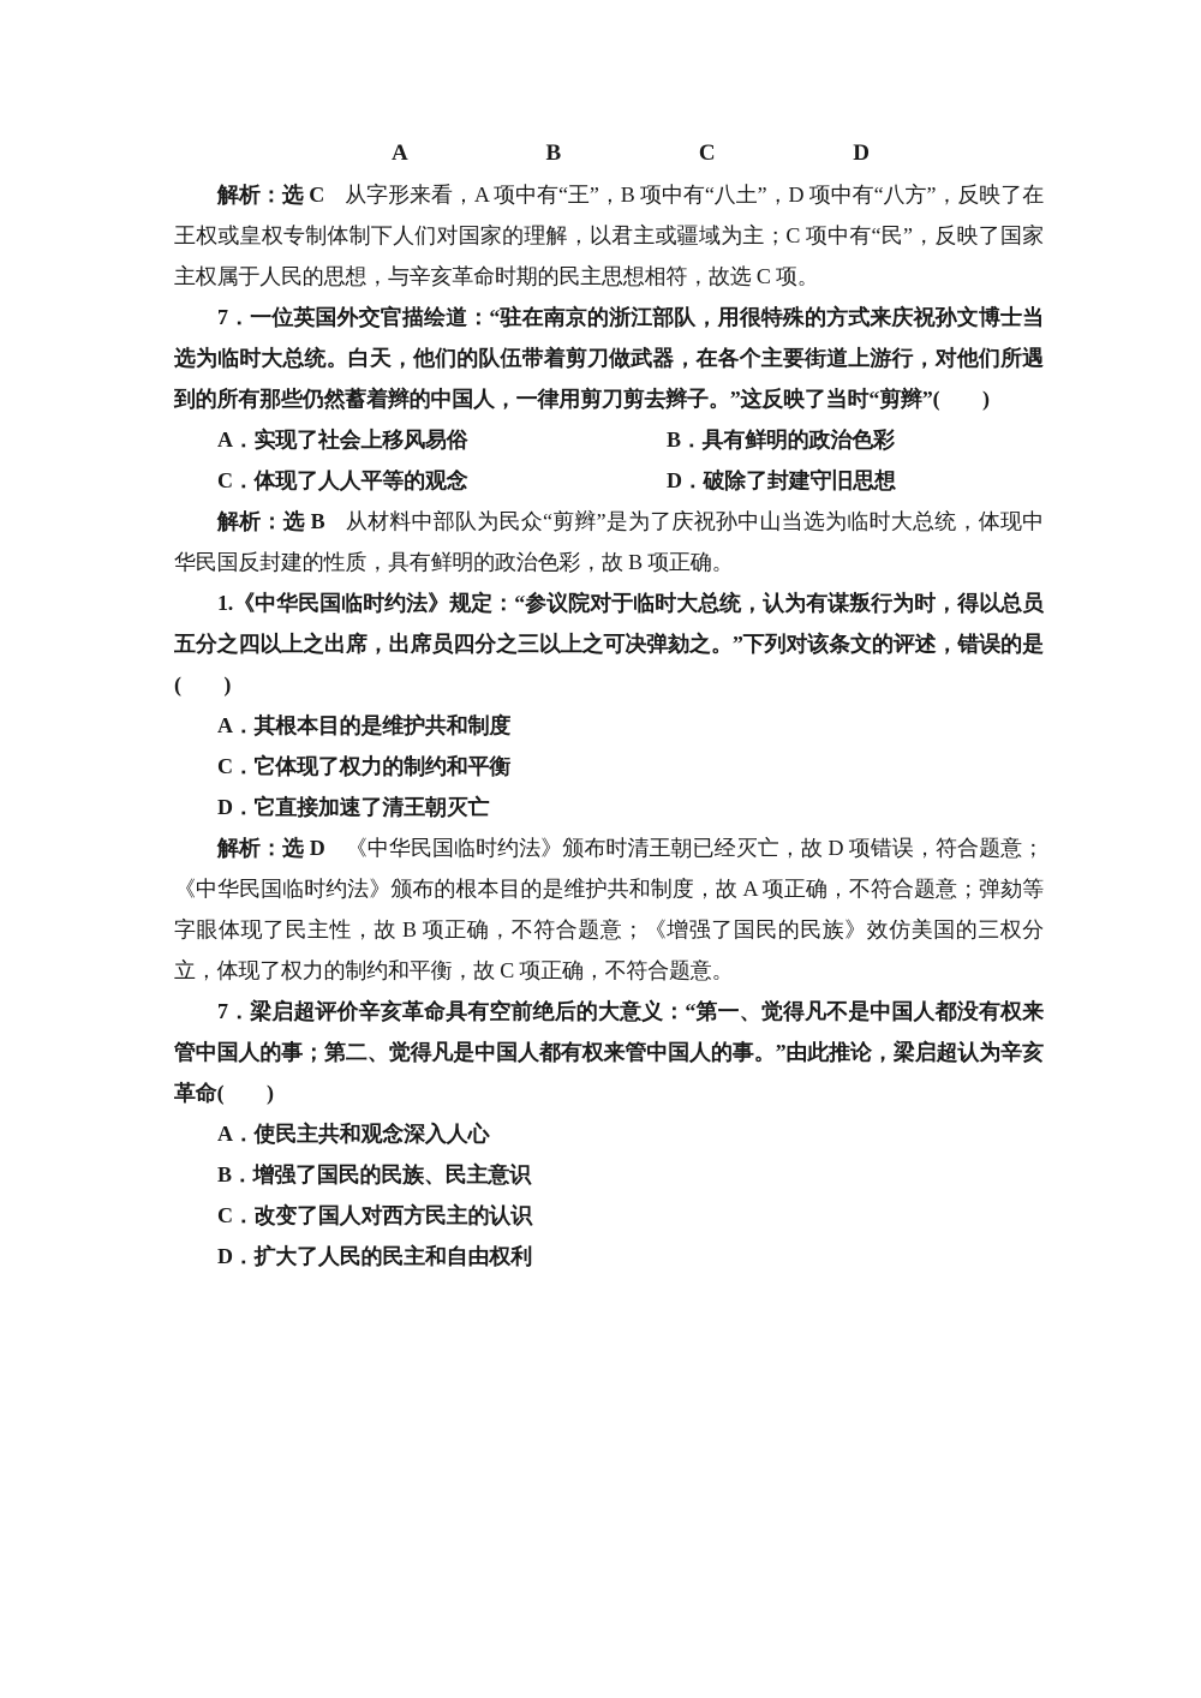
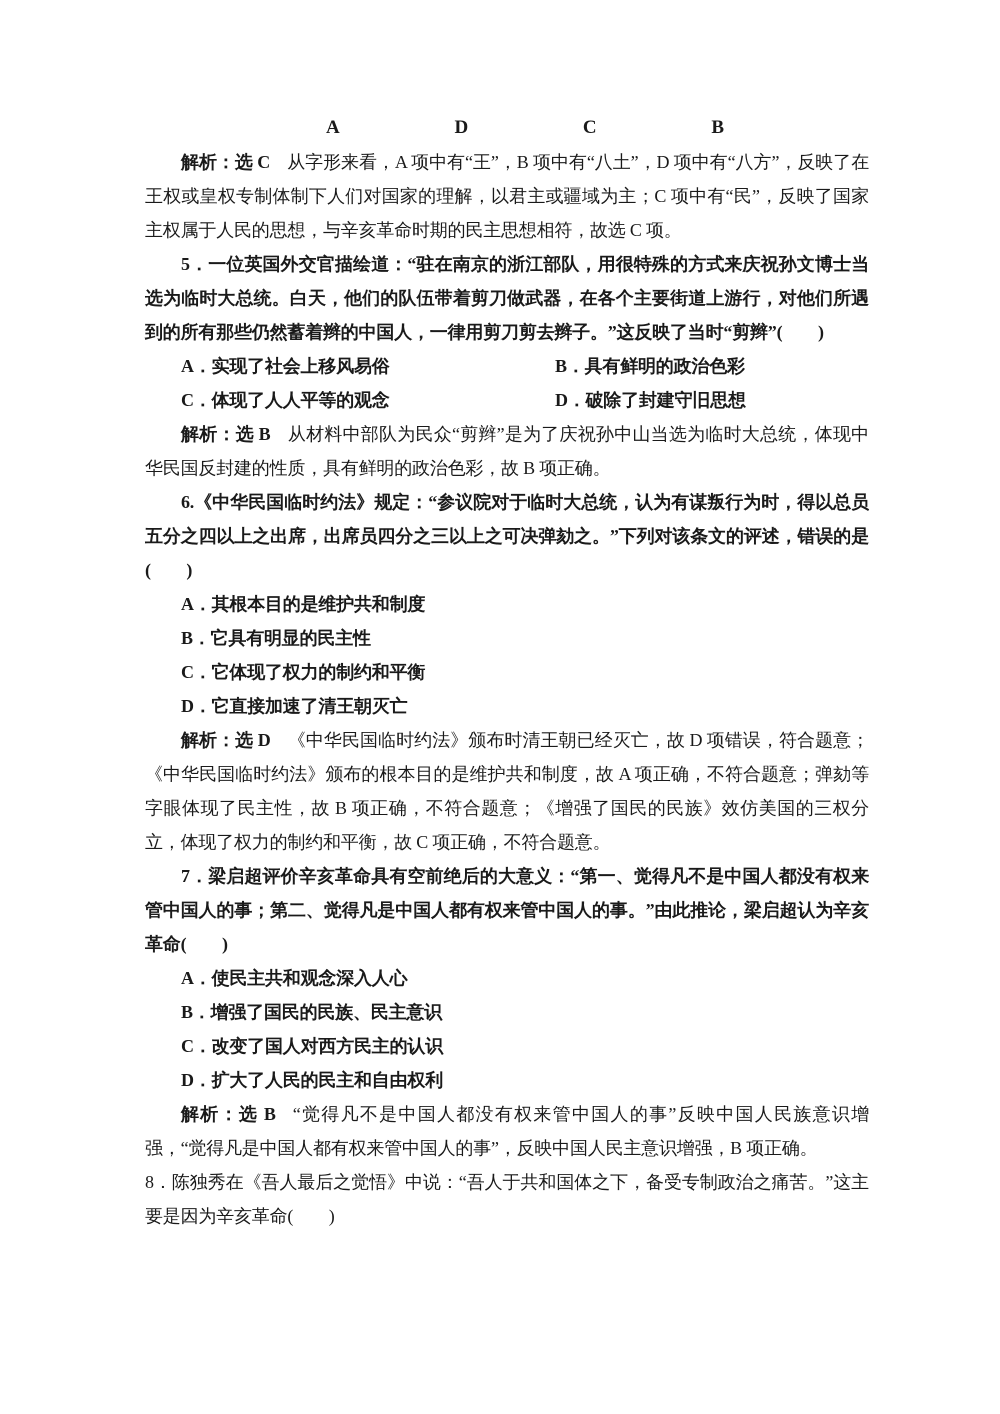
  A
- B
+ D
  C
- D
+ B
  解析：选 C 从字形来看，A 项中有“王”，B 项中有“八土”，D 项中有“八方”，反映了在王权或皇权专制体制下人们对国家的理解，以君主或疆域为主；C 项中有“民”，反映了国家主权属于人民的思想，与辛亥革命时期的民主思想相符，故选 C 项。
- 7．一位英国外交官描绘道：“驻在南京的浙江部队，用很特殊的方式来庆祝孙文博士当选为临时大总统。白天，他们的队伍带着剪刀做武器，在各个主要街道上游行，对他们所遇到的所有那些仍然蓄着辫的中国人，一律用剪刀剪去辫子。”这反映了当时“剪辫”( )
+ 5．一位英国外交官描绘道：“驻在南京的浙江部队，用很特殊的方式来庆祝孙文博士当选为临时大总统。白天，他们的队伍带着剪刀做武器，在各个主要街道上游行，对他们所遇到的所有那些仍然蓄着辫的中国人，一律用剪刀剪去辫子。”这反映了当时“剪辫”( )
  A．实现了社会上移风易俗
  B．具有鲜明的政治色彩
  C．体现了人人平等的观念
  D．破除了封建守旧思想
  解析：选 B 从材料中部队为民众“剪辫”是为了庆祝孙中山当选为临时大总统，体现中华民国反封建的性质，具有鲜明的政治色彩，故 B 项正确。
- 1.《中华民国临时约法》规定：“参议院对于临时大总统，认为有谋叛行为时，得以总员五分之四以上之出席，出席员四分之三以上之可决弹劾之。”下列对该条文的评述，错误的是( )
+ 6.《中华民国临时约法》规定：“参议院对于临时大总统，认为有谋叛行为时，得以总员五分之四以上之出席，出席员四分之三以上之可决弹劾之。”下列对该条文的评述，错误的是( )
  A．其根本目的是维护共和制度
+ B．它具有明显的民主性
  C．它体现了权力的制约和平衡
  D．它直接加速了清王朝灭亡
  解析：选 D 《中华民国临时约法》颁布时清王朝已经灭亡，故 D 项错误，符合题意；《中华民国临时约法》颁布的根本目的是维护共和制度，故 A 项正确，不符合题意；弹劾等字眼体现了民主性，故 B 项正确，不符合题意；《增强了国民的民族》效仿美国的三权分立，体现了权力的制约和平衡，故 C 项正确，不符合题意。
  7．梁启超评价辛亥革命具有空前绝后的大意义：“第一、觉得凡不是中国人都没有权来管中国人的事；第二、觉得凡是中国人都有权来管中国人的事。”由此推论，梁启超认为辛亥革命( )
  A．使民主共和观念深入人心
  B．增强了国民的民族、民主意识
  C．改变了国人对西方民主的认识
  D．扩大了人民的民主和自由权利
+ 解析：选 B “觉得凡不是中国人都没有权来管中国人的事”反映中国人民族意识增强，“觉得凡是中国人都有权来管中国人的事”，反映中国人民主意识增强，B 项正确。
+ 8．陈独秀在《吾人最后之觉悟》中说：“吾人于共和国体之下，备受专制政治之痛苦。”这主要是因为辛亥革命( )
